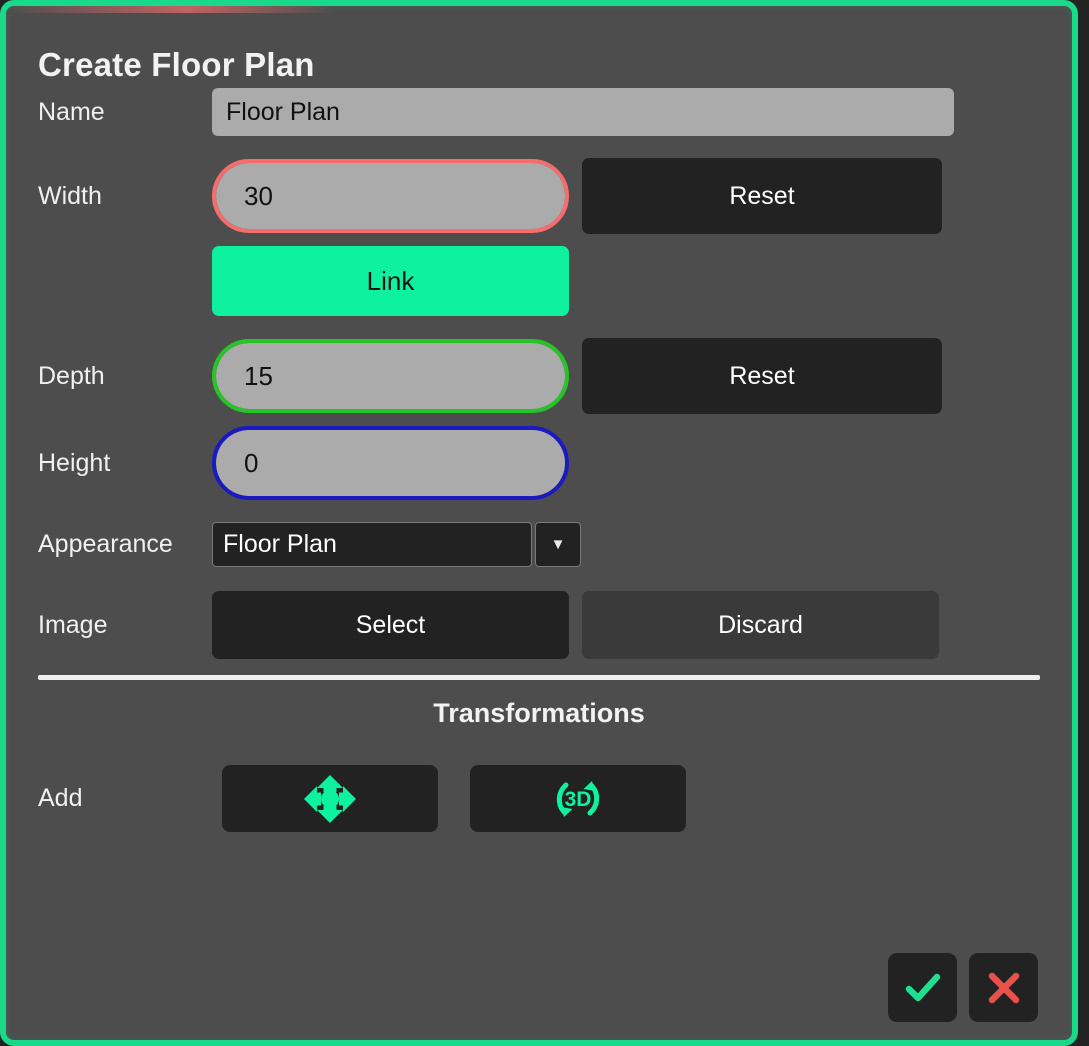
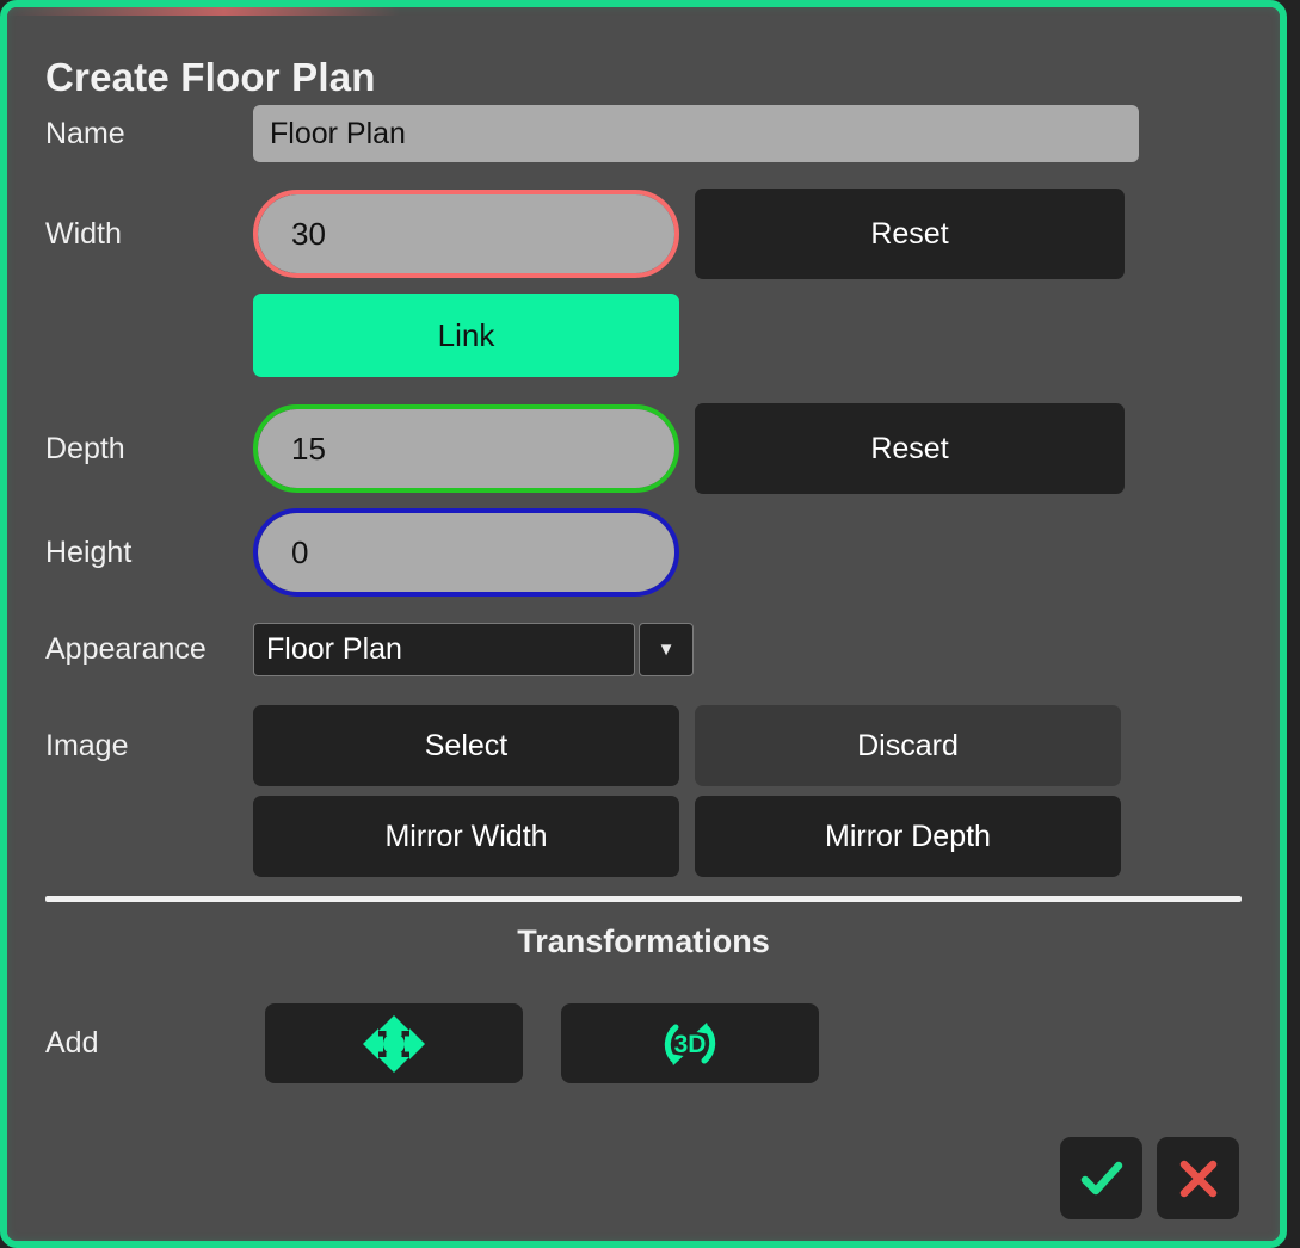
  Create Floor Plan
  Name
  Floor Plan
  Width
  30
  Reset
  Link
  Depth
  15
  Reset
  Height
  0
  Appearance
  Floor Plan
  ▼
  Image
  Select
  Discard
+ Mirror Width
+ Mirror Depth
  Transformations
  Add
  3D
